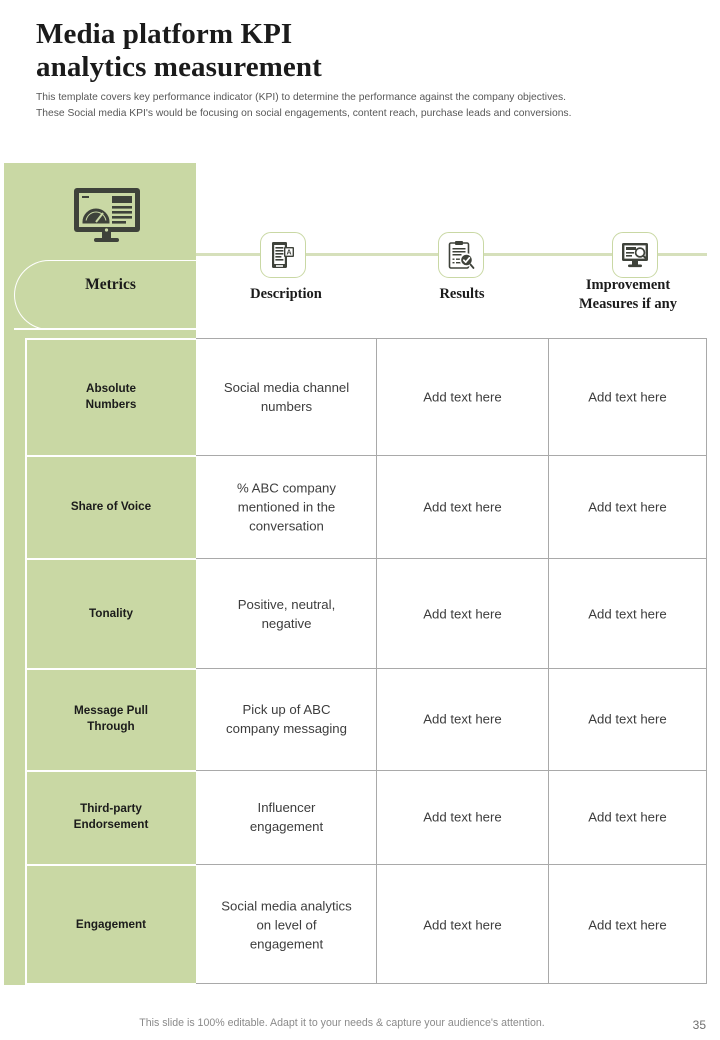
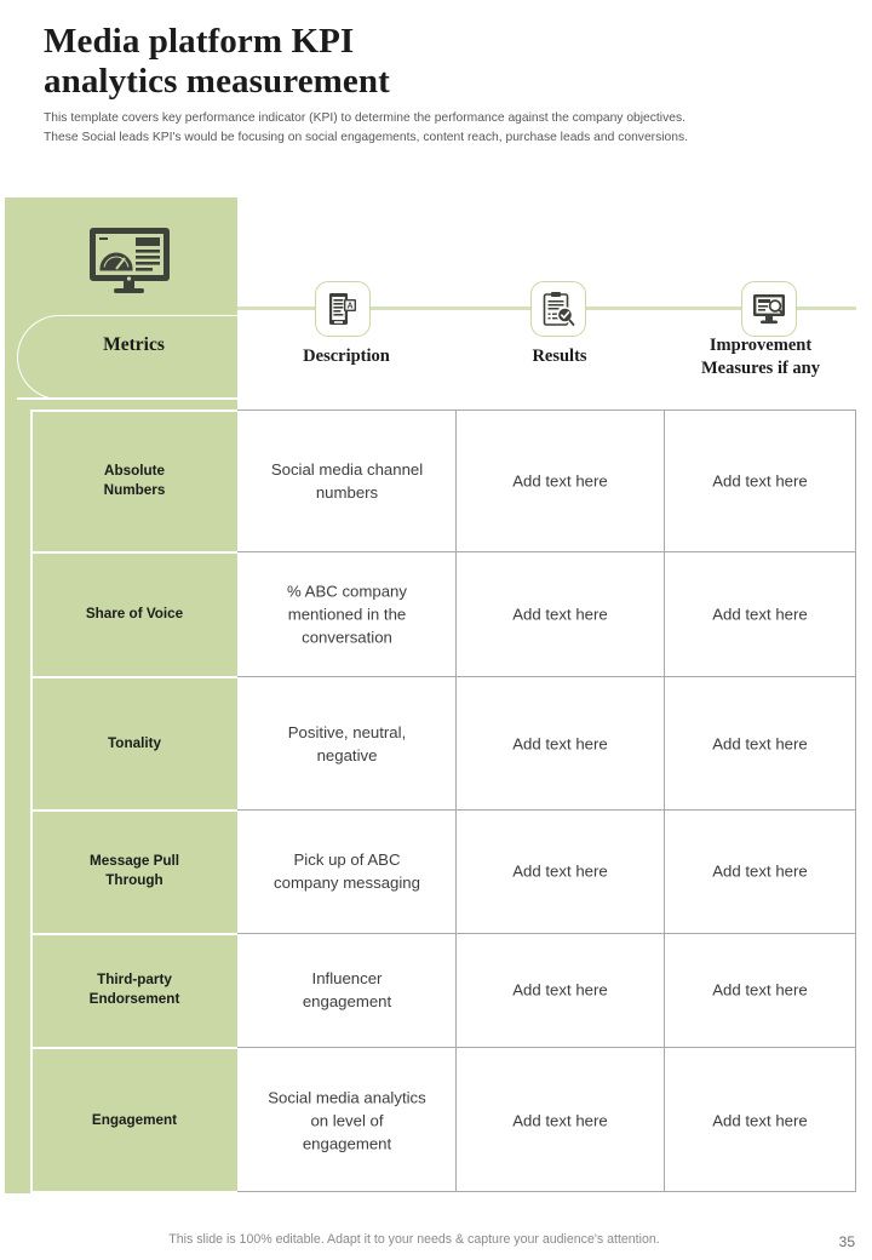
  Media platform KPI
  analytics measurement
  This template covers key performance indicator (KPI) to determine the performance against the company objectives.
- These Social media KPI's would be focusing on social engagements, content reach, purchase leads and conversions.
+ These Social leads KPI's would be focusing on social engagements, content reach, purchase leads and conversions.
  Metrics
  Absolute
  Numbers
  Share of Voice
  Tonality
  Message Pull
  Through
  Third-party
  Endorsement
  Engagement
  Description
  Results
  Improvement
  Measures if any
  Social media channel
  numbers
  Add text here
  Add text here
  % ABC company
  mentioned in the
  conversation
  Add text here
  Add text here
  Positive, neutral,
  negative
  Add text here
  Add text here
  Pick up of ABC
  company messaging
  Add text here
  Add text here
  Influencer
  engagement
  Add text here
  Add text here
  Social media analytics
  on level of
  engagement
  Add text here
  Add text here
  This slide is 100% editable. Adapt it to your needs & capture your audience's attention.
  35
